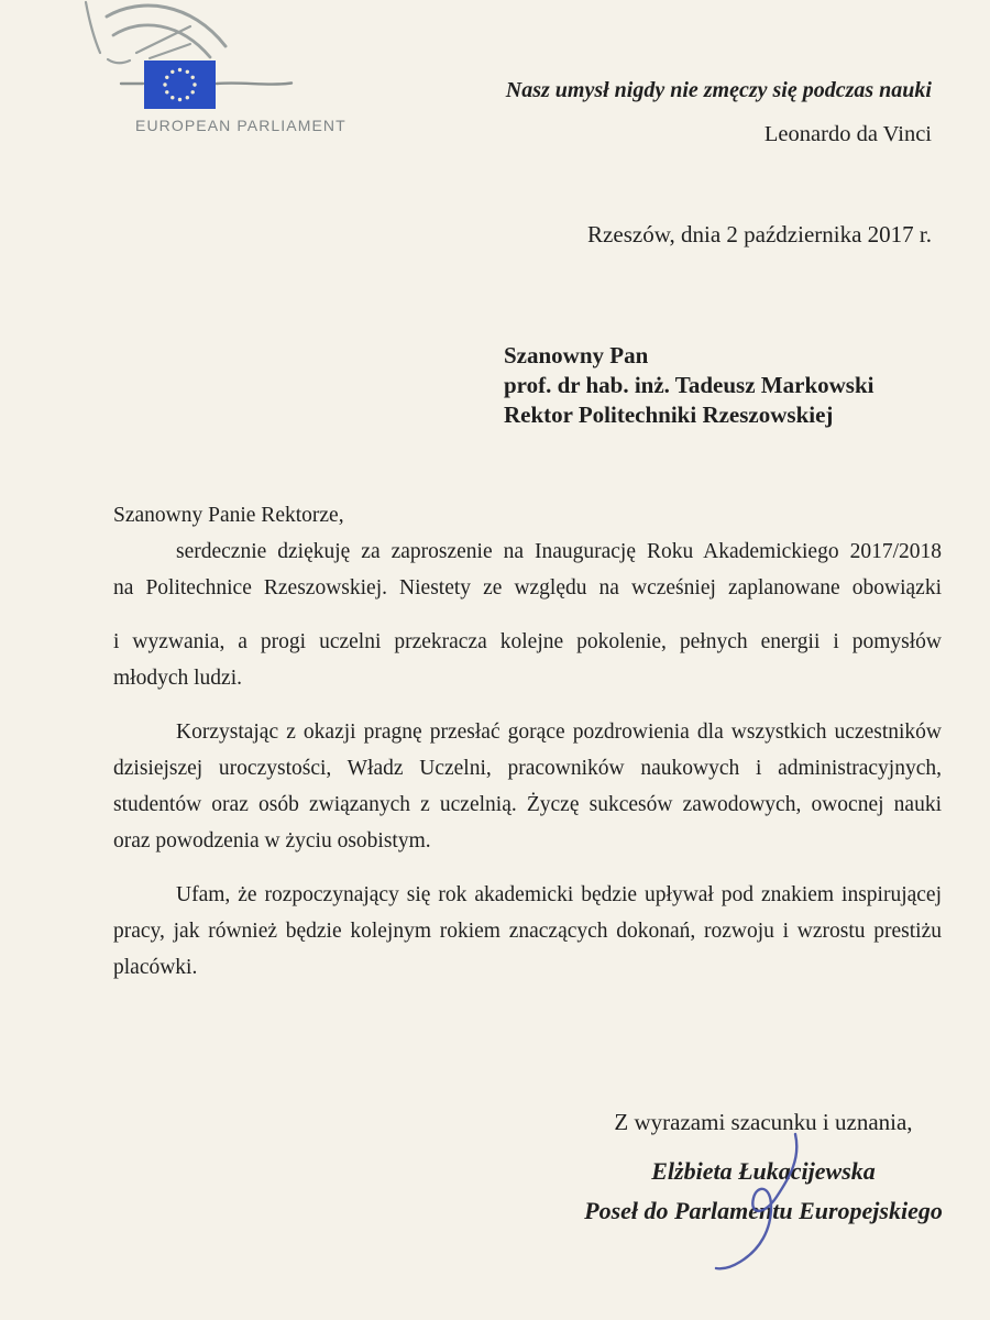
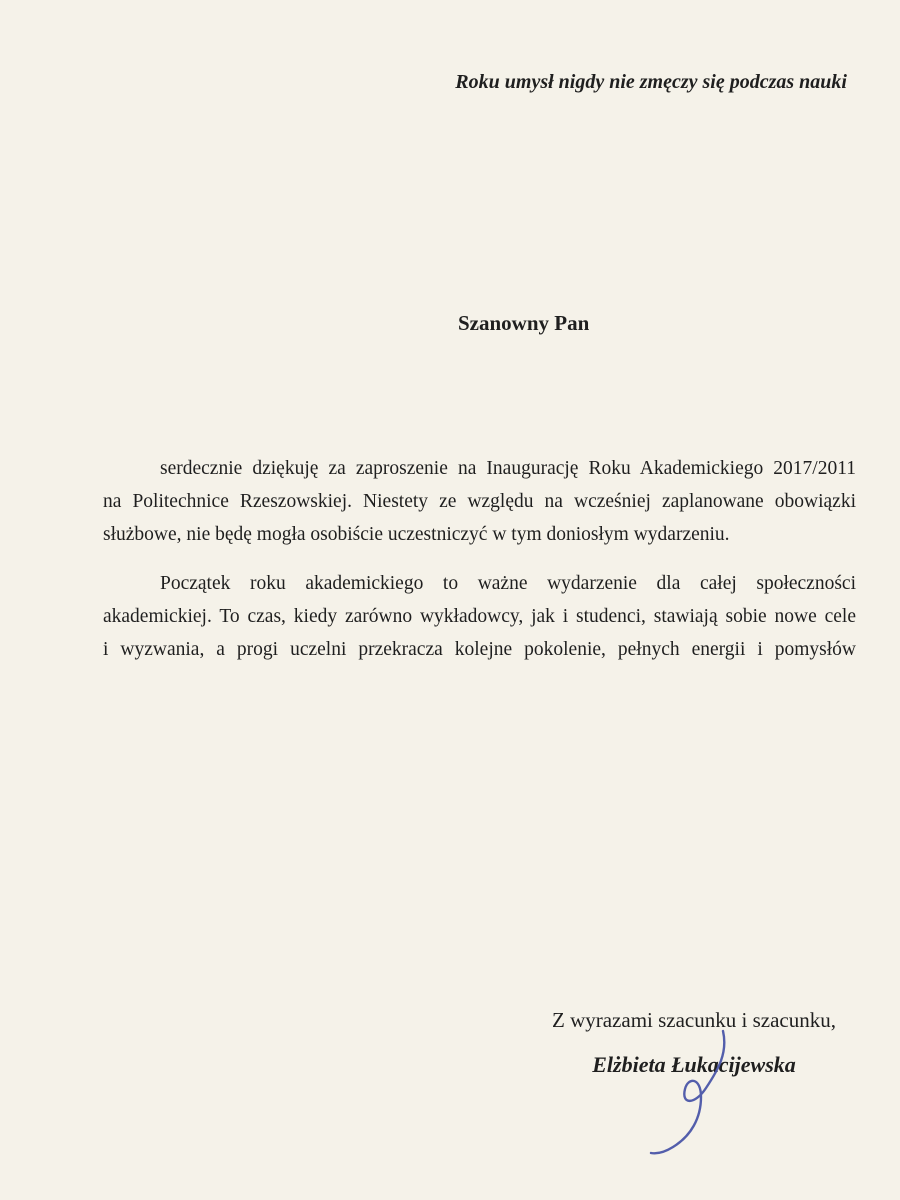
- EUROPEAN PARLIAMENT
- Nasz umysł nigdy nie zmęczy się podczas nauki
+ Roku umysł nigdy nie zmęczy się podczas nauki
- Leonardo da Vinci
- Rzeszów, dnia 2 października 2017 r.
  Szanowny Pan
- prof. dr hab. inż. Tadeusz Markowski
- Rektor Politechniki Rzeszowskiej
- Szanowny Panie Rektorze,
- serdecznie dziękuję za zaproszenie na Inaugurację Roku Akademickiego 2017/2018
+ serdecznie dziękuję za zaproszenie na Inaugurację Roku Akademickiego 2017/2011
  na Politechnice Rzeszowskiej. Niestety ze względu na wcześniej zaplanowane obowiązki
+ służbowe, nie będę mogła osobiście uczestniczyć w tym doniosłym wydarzeniu.
+ Początek roku akademickiego to ważne wydarzenie dla całej społeczności
+ akademickiej. To czas, kiedy zarówno wykładowcy, jak i studenci, stawiają sobie nowe cele
  i wyzwania, a progi uczelni przekracza kolejne pokolenie, pełnych energii i pomysłów
- młodych ludzi.
- Korzystając z okazji pragnę przesłać gorące pozdrowienia dla wszystkich uczestników
- dzisiejszej uroczystości, Władz Uczelni, pracowników naukowych i administracyjnych,
- studentów oraz osób związanych z uczelnią. Życzę sukcesów zawodowych, owocnej nauki
- oraz powodzenia w życiu osobistym.
- Ufam, że rozpoczynający się rok akademicki będzie upływał pod znakiem inspirującej
- pracy, jak również będzie kolejnym rokiem znaczących dokonań, rozwoju i wzrostu prestiżu
- placówki.
- Z wyrazami szacunku i uznania,
+ Z wyrazami szacunku i szacunku,
  Elżbieta Łukacijewska
- Poseł do Parlamentu Europejskiego
